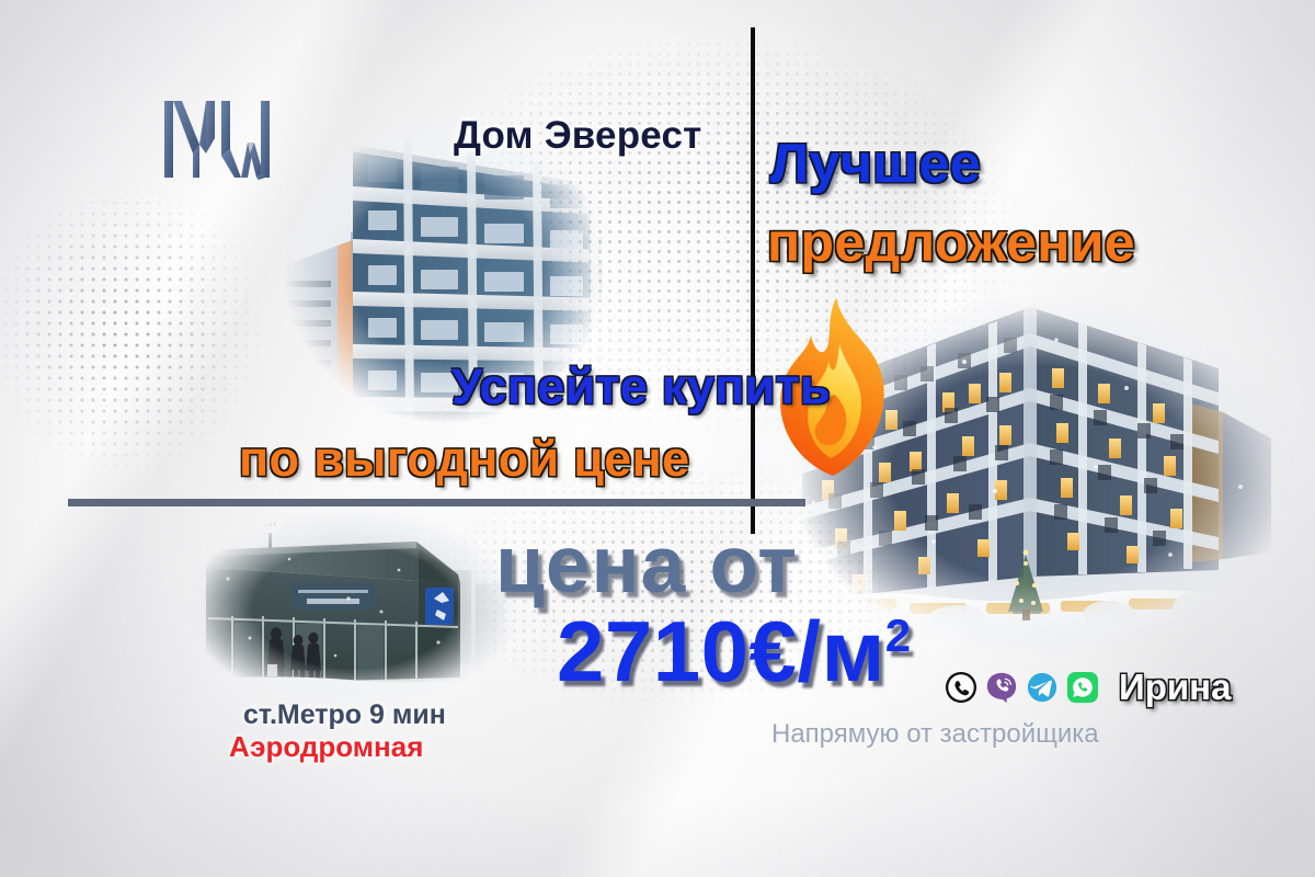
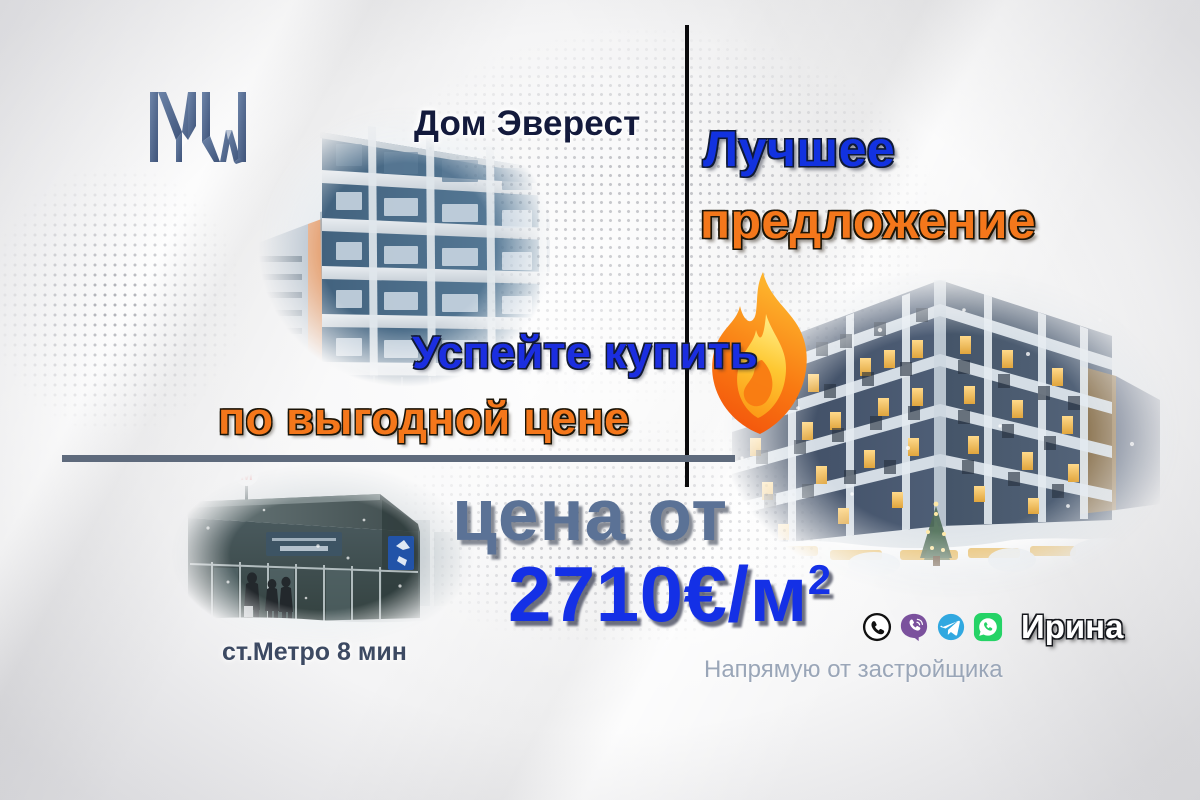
  М
  Дом Эверест
  Лучшее
  предложение
  Успейте купить
  по выгодной цене
  цена от
  2710€/м2
- ст.Метро 9 мин
+ ст.Метро 8 мин
- Аэродромная
  Напрямую от застройщика
  Ирина
